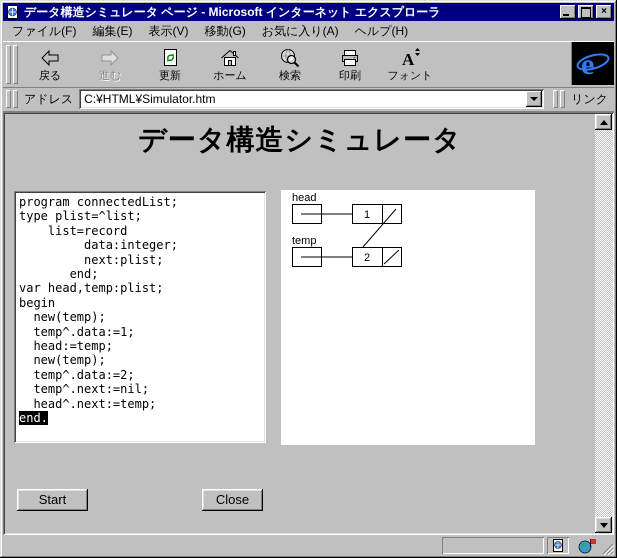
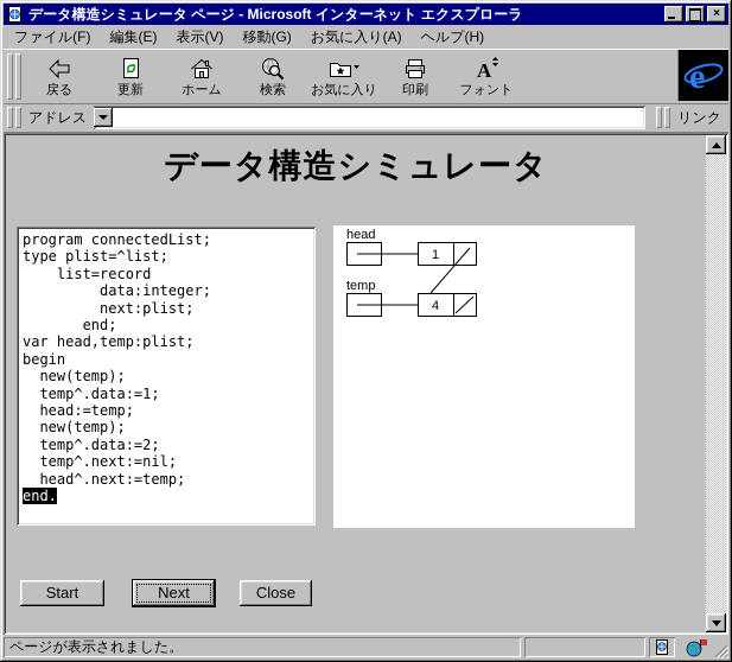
  データ構造シミュレータ ページ - Microsoft インターネット エクスプローラ
  ×
  ファイル(F)
  編集(E)
  表示(V)
  移動(G)
  お気に入り(A)
  ヘルプ(H)
  戻る
- 進む
  更新
  ホーム
  検索
+ お気に入り
  印刷
  A
  フォント
  e
  アドレス
- C:¥HTML¥Simulator.htm
  リンク
  データ構造シミュレータ
  program connectedList;
  type plist=^list;
  list=record
  data:integer;
  next:plist;
  end;
  var head,temp:plist;
  begin
  new(temp);
  temp^.data:=1;
  head:=temp;
  new(temp);
  temp^.data:=2;
  temp^.next:=nil;
  head^.next:=temp;
  end.
  head
  1
  temp
- 2
+ 4
  Start
+ Next
  Close
+ ページが表示されました。
